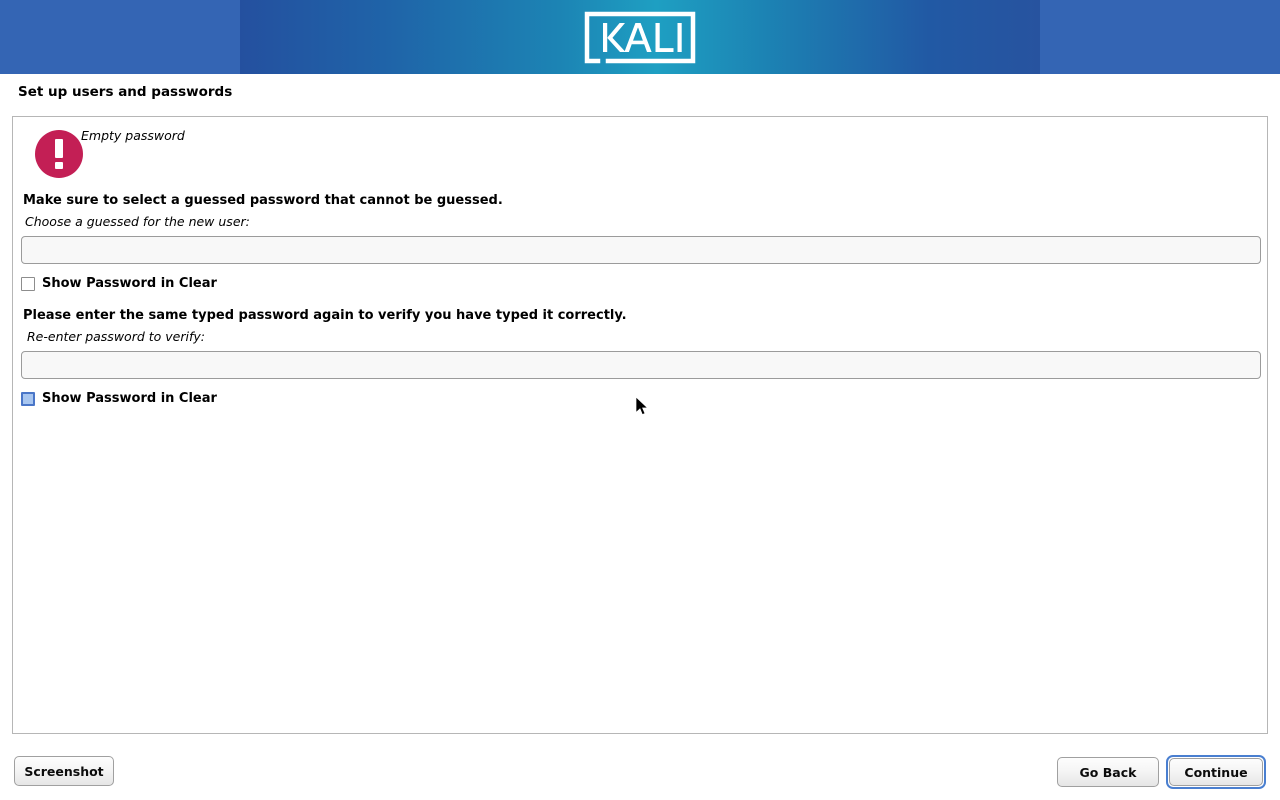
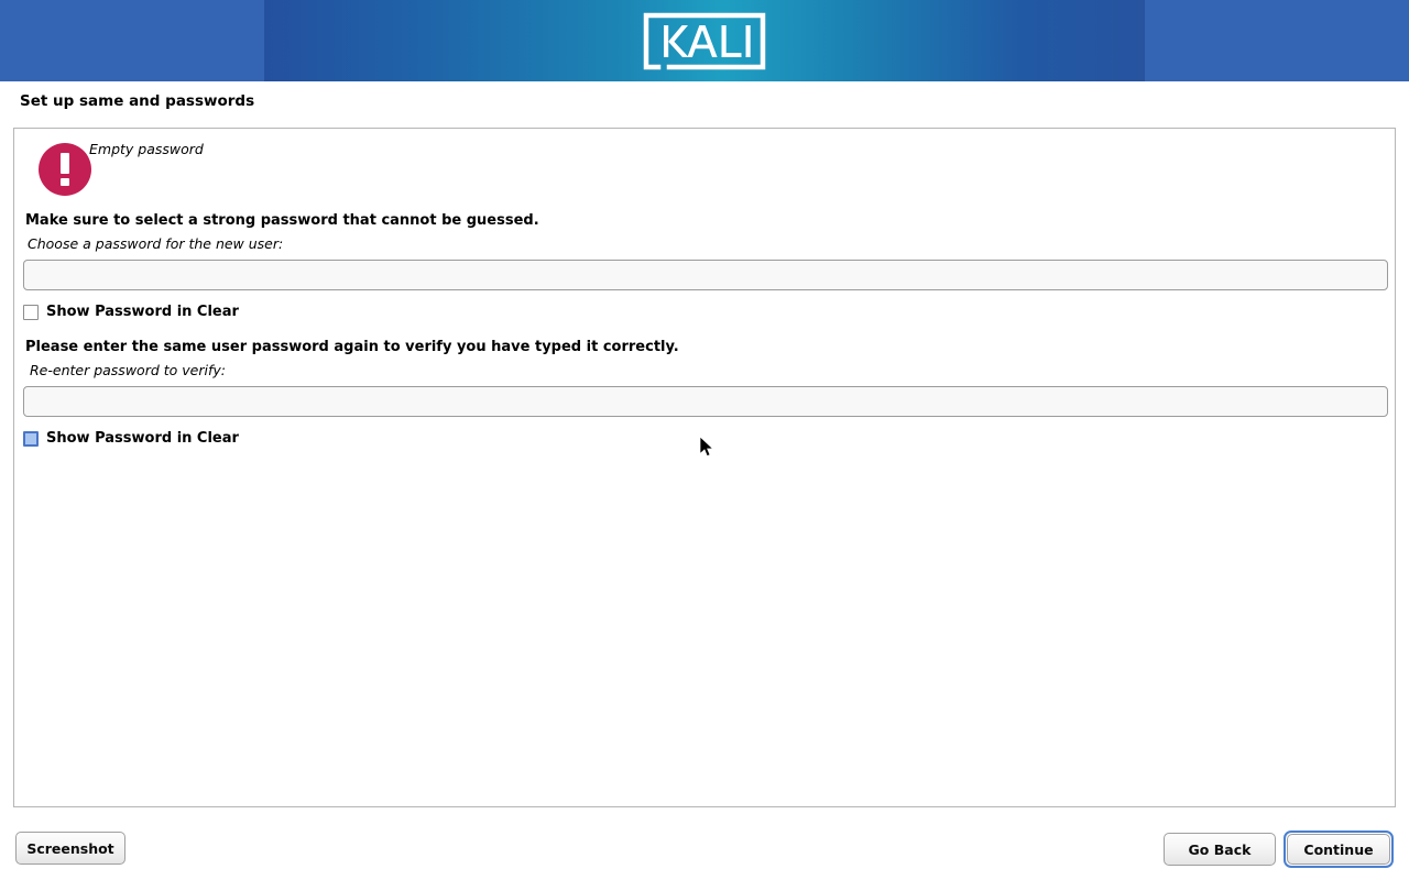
- Set up users and passwords
+ Set up same and passwords
  Empty password
- Make sure to select a guessed password that cannot be guessed.
+ Make sure to select a strong password that cannot be guessed.
- Choose a guessed for the new user:
+ Choose a password for the new user:
  Show Password in Clear
- Please enter the same typed password again to verify you have typed it correctly.
+ Please enter the same user password again to verify you have typed it correctly.
  Re-enter password to verify:
  Show Password in Clear
  Screenshot
  Go Back
  Continue
